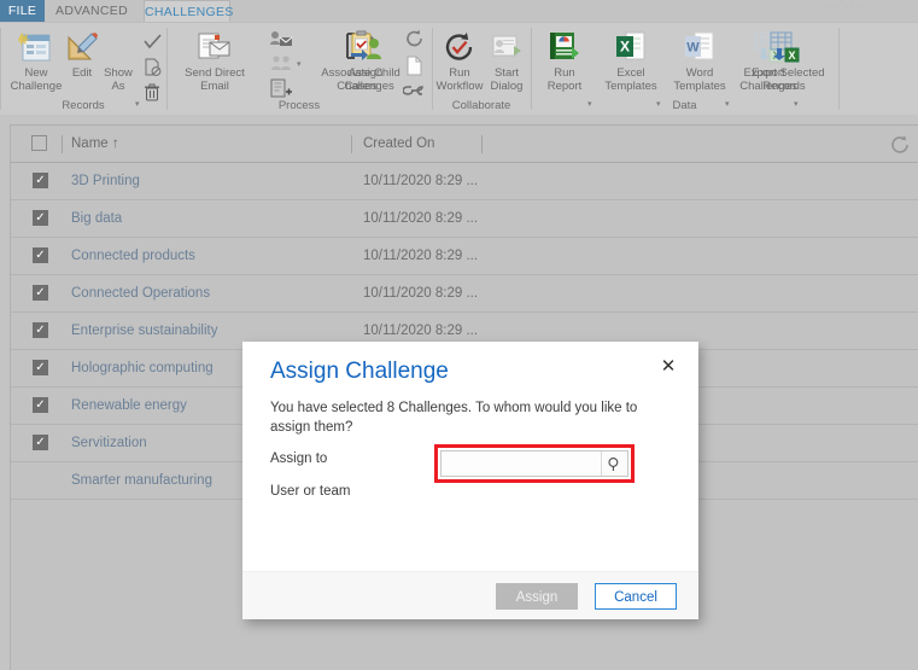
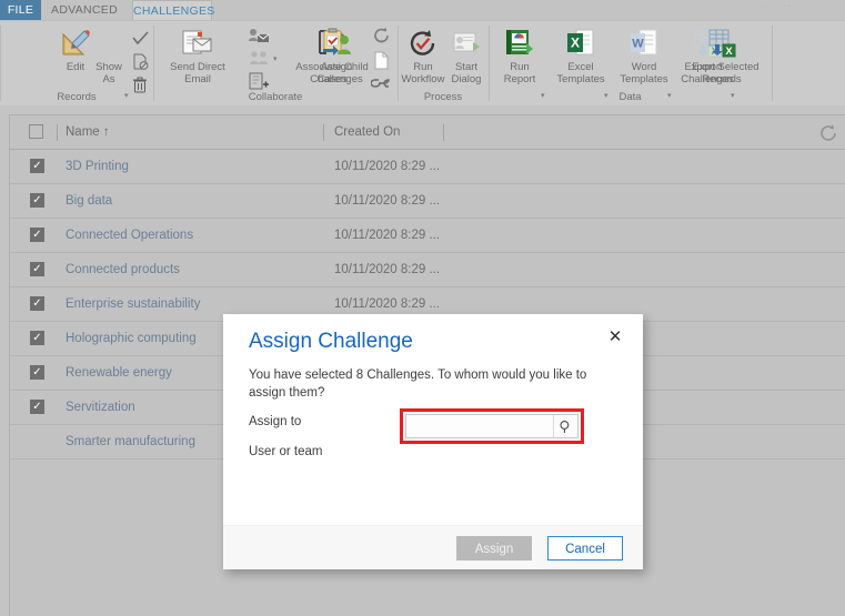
  FILE
  CHALLENGES
- New
- Challenge
  Edit
  Show
  As
  Records
  Send Direct
  Email
  Associate Child
  Cases
- Process
+ Collaborate
  Assign
  Challenges
  Run
  Workflow
  Start
  Dialog
- Collaborate
+ Process
  Run
  Report
  X
  Excel
  Templates
  W
  Word
  Templates
  Export
  Challenges
  X
  Export Selected
  Records
  Data
  Name ↑
  Created On
  ✓
  3D Printing
  10/11/2020 8:29 ...
  ✓
  Big data
  10/11/2020 8:29 ...
  ✓
- Connected products
+ Connected Operations
  10/11/2020 8:29 ...
  ✓
- Connected Operations
+ Connected products
  10/11/2020 8:29 ...
  ✓
  Enterprise sustainability
  10/11/2020 8:29 ...
  ✓
  Holographic computing
  ✓
  Renewable energy
  ✓
  Servitization
  Smarter manufacturing
  Assign Challenge
  ✕
  You have selected 8 Challenges. To whom would you like to assign them?
  Assign to
  User or team
  Assign
  Cancel
